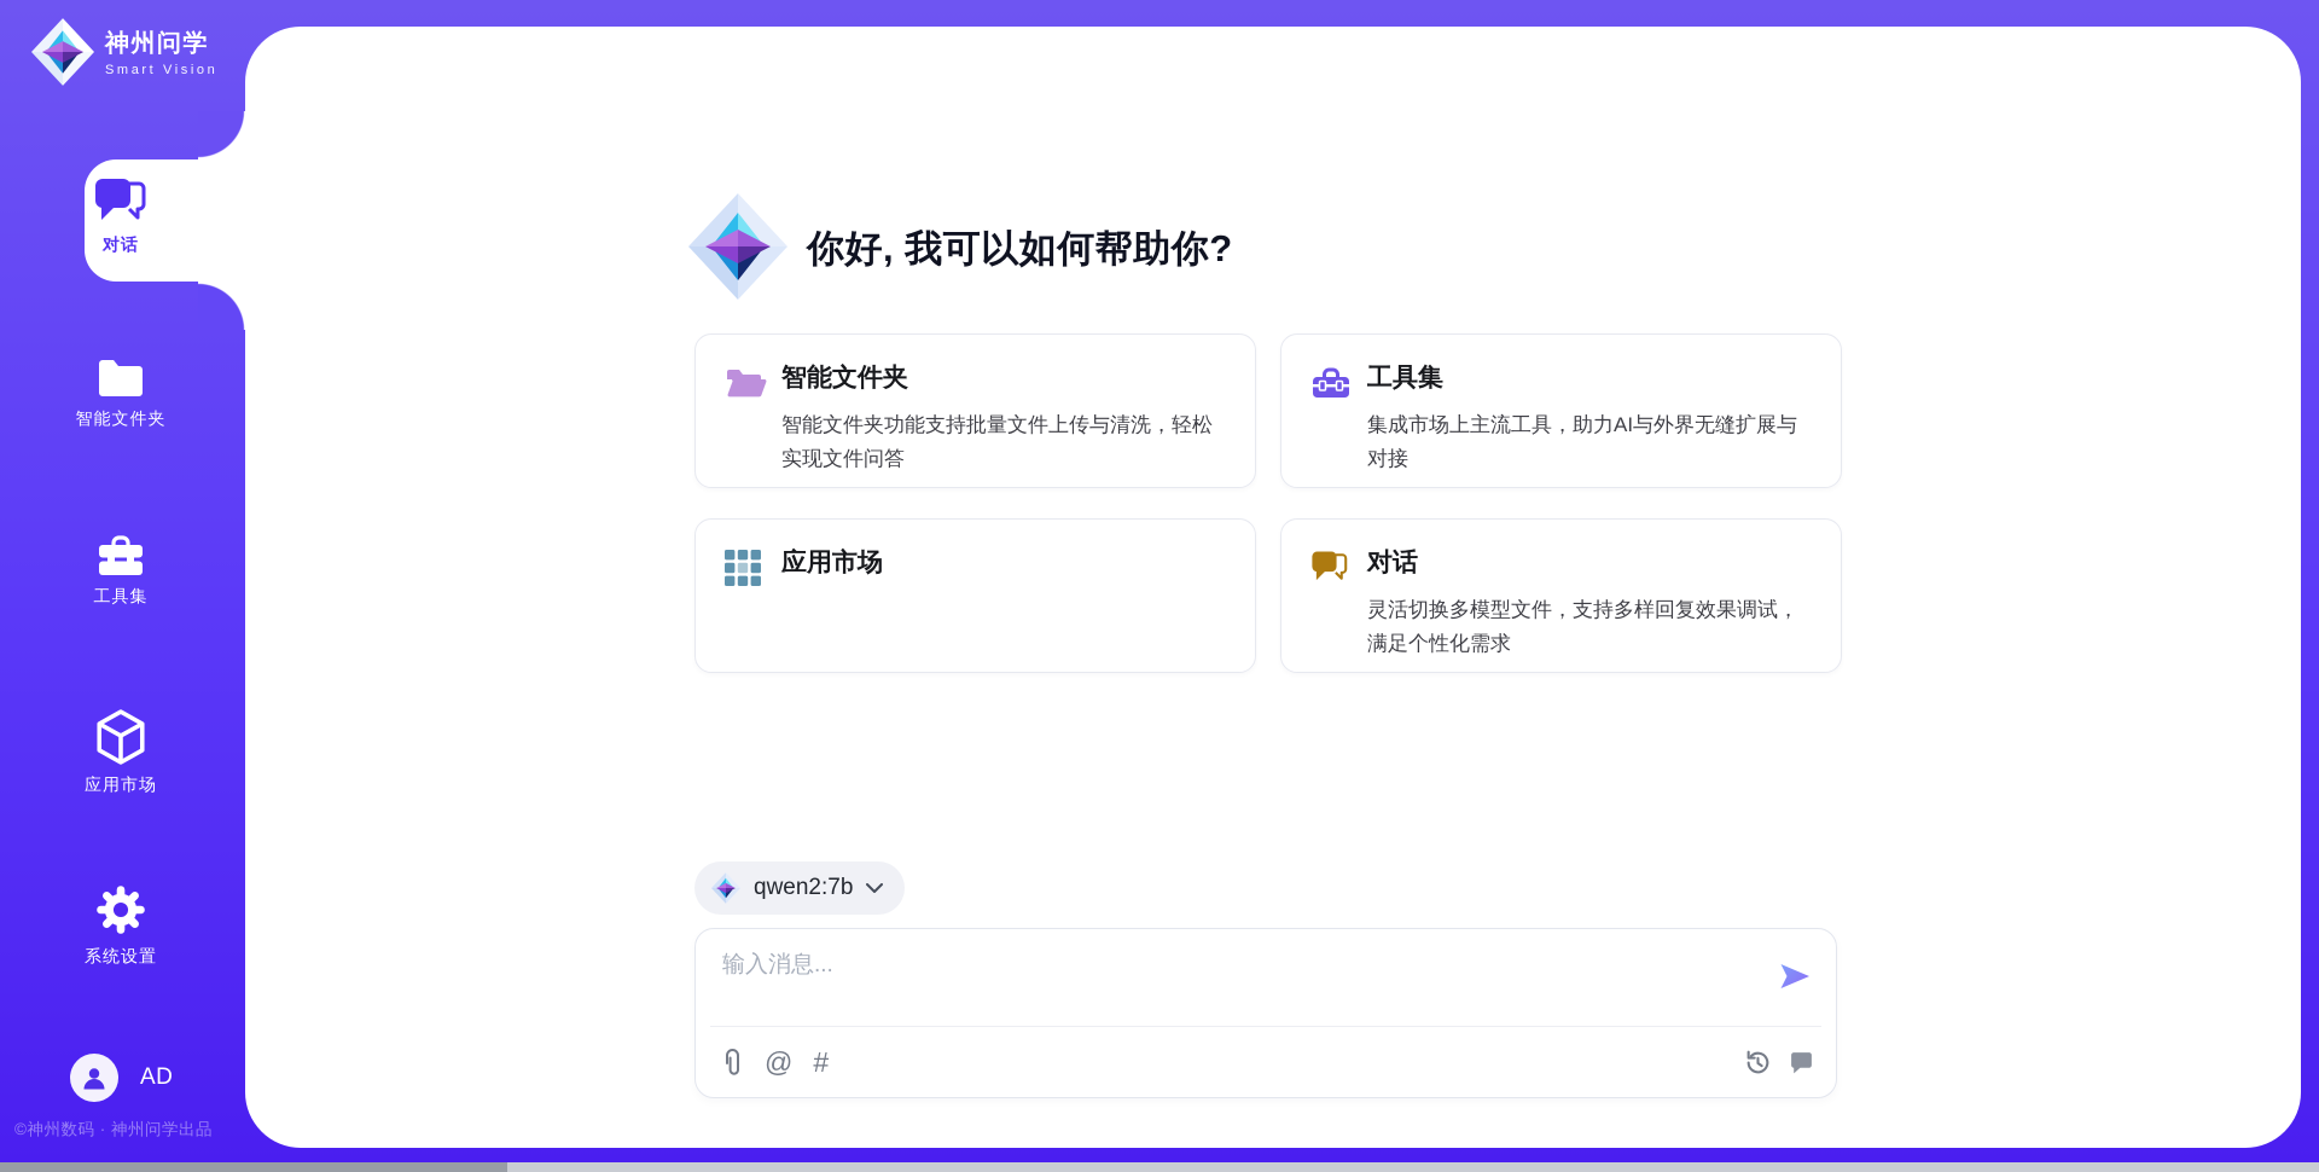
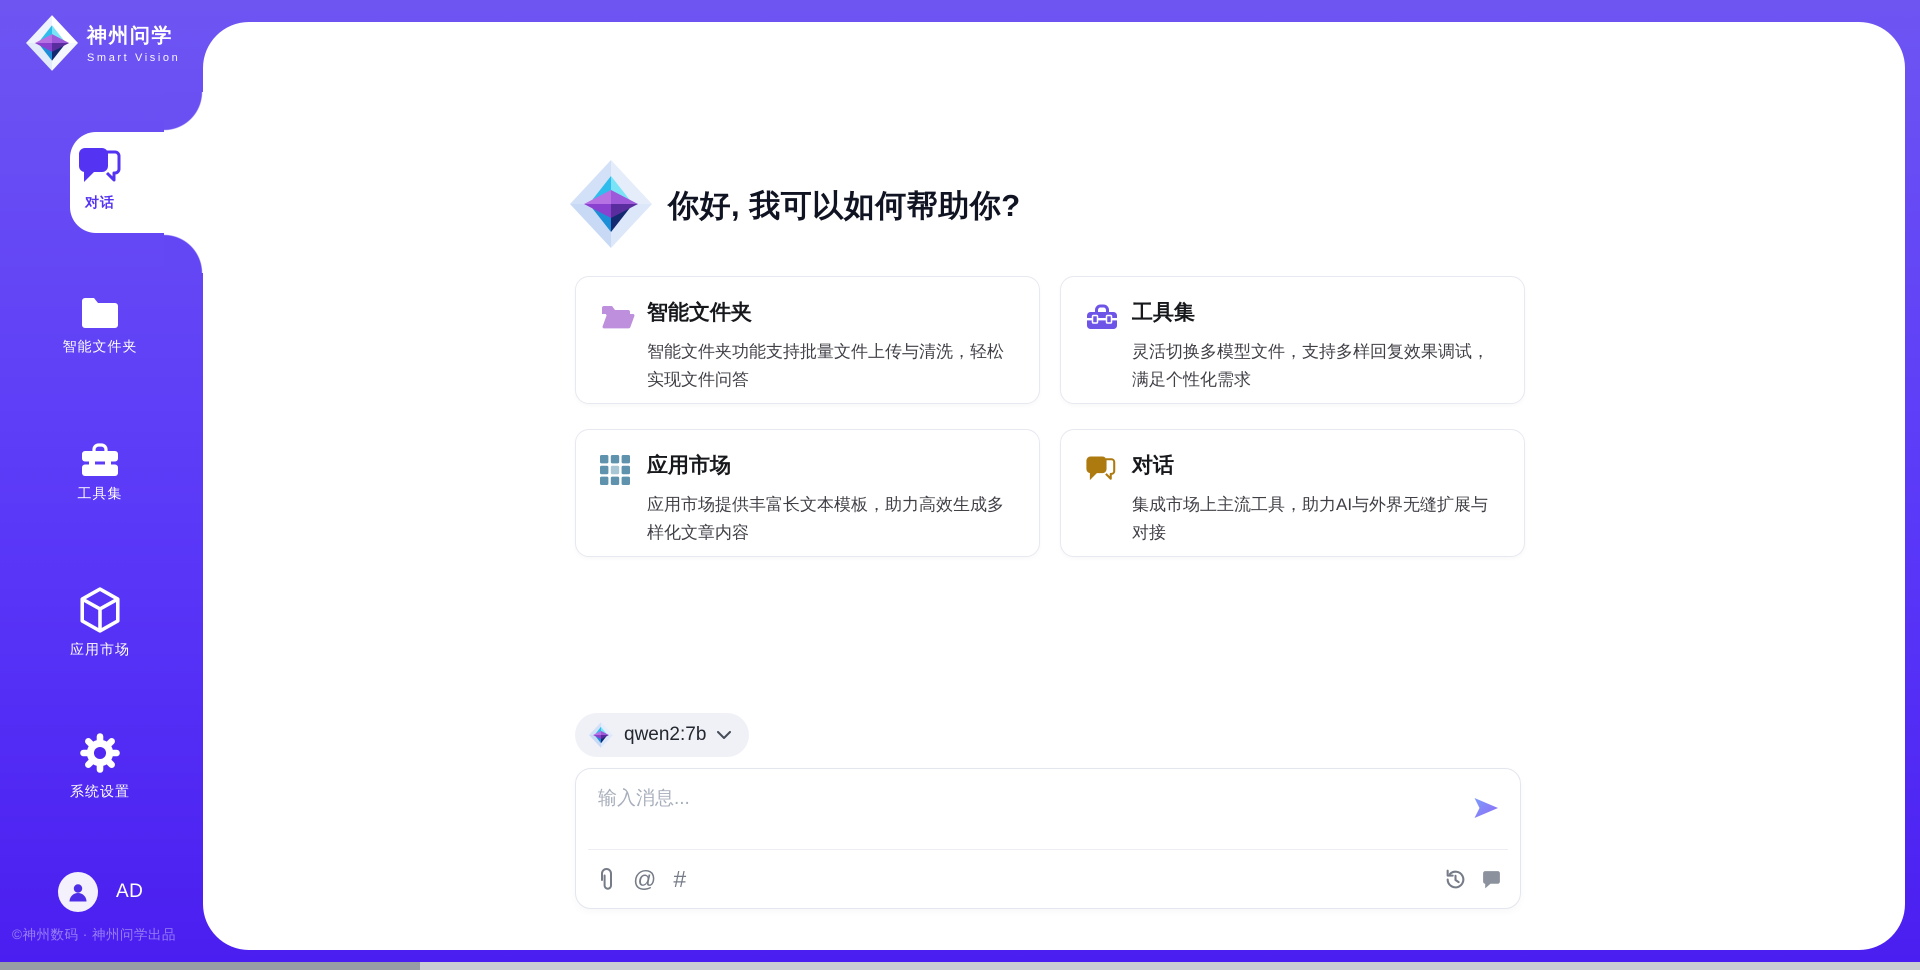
  神州问学
  Smart Vision
  对话
  智能文件夹
  工具集
  应用市场
  系统设置
  AD
  ©神州数码 · 神州问学出品
  你好, 我可以如何帮助你?
  智能文件夹
  智能文件夹功能支持批量文件上传与清洗，轻松实现文件问答
  工具集
- 集成市场上主流工具，助力AI与外界无缝扩展与对接
+ 灵活切换多模型文件，支持多样回复效果调试，满足个性化需求
  应用市场
+ 应用市场提供丰富长文本模板，助力高效生成多样化文章内容
  对话
- 灵活切换多模型文件，支持多样回复效果调试，满足个性化需求
+ 集成市场上主流工具，助力AI与外界无缝扩展与对接
  qwen2:7b
  输入消息...
  @
  #
